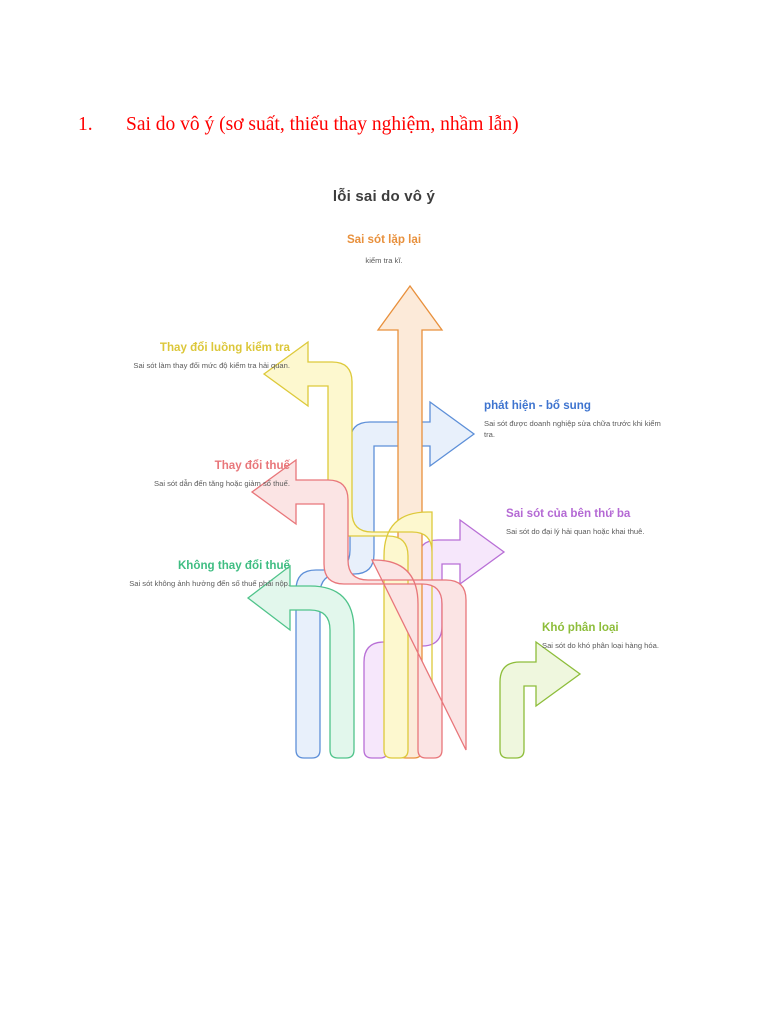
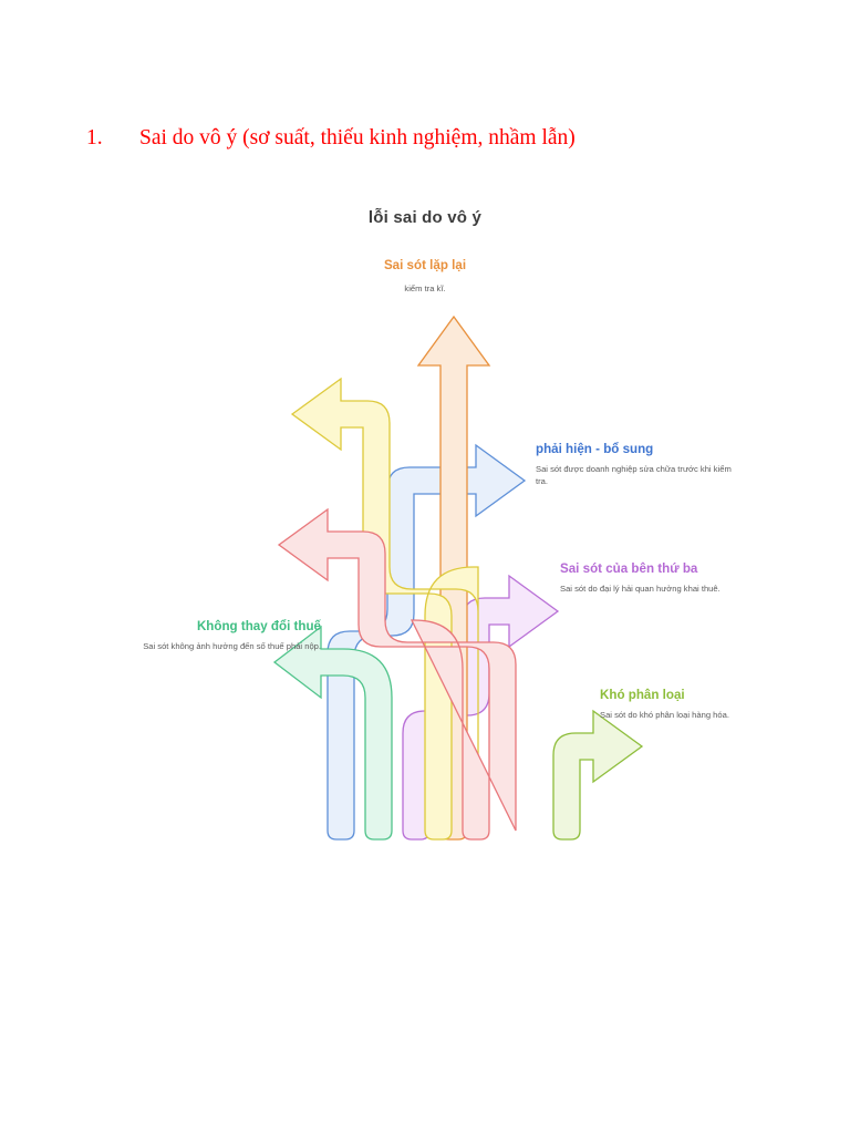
  1.
- Sai do vô ý (sơ suất, thiếu thay nghiệm, nhầm lẫn)
+ Sai do vô ý (sơ suất, thiếu kinh nghiệm, nhầm lẫn)
  lỗi sai do vô ý
  Sai sót lặp lại
  kiểm tra kĩ.
- Thay đổi luồng kiểm tra
- Sai sót làm thay đổi mức độ kiểm tra hải quan.
- Thay đổi thuế
- Sai sót dẫn đến tăng hoặc giảm số thuế.
  Không thay đổi thuế
  Sai sót không ảnh hưởng đến số thuế phải nộp.
- phát hiện - bổ sung
+ phải hiện - bổ sung
  Sai sót được doanh nghiệp sửa chữa trước khi kiểm tra.
  Sai sót của bên thứ ba
- Sai sót do đại lý hải quan hoặc khai thuê.
+ Sai sót do đại lý hải quan hưởng khai thuê.
  Khó phân loại
  Sai sót do khó phân loại hàng hóa.
